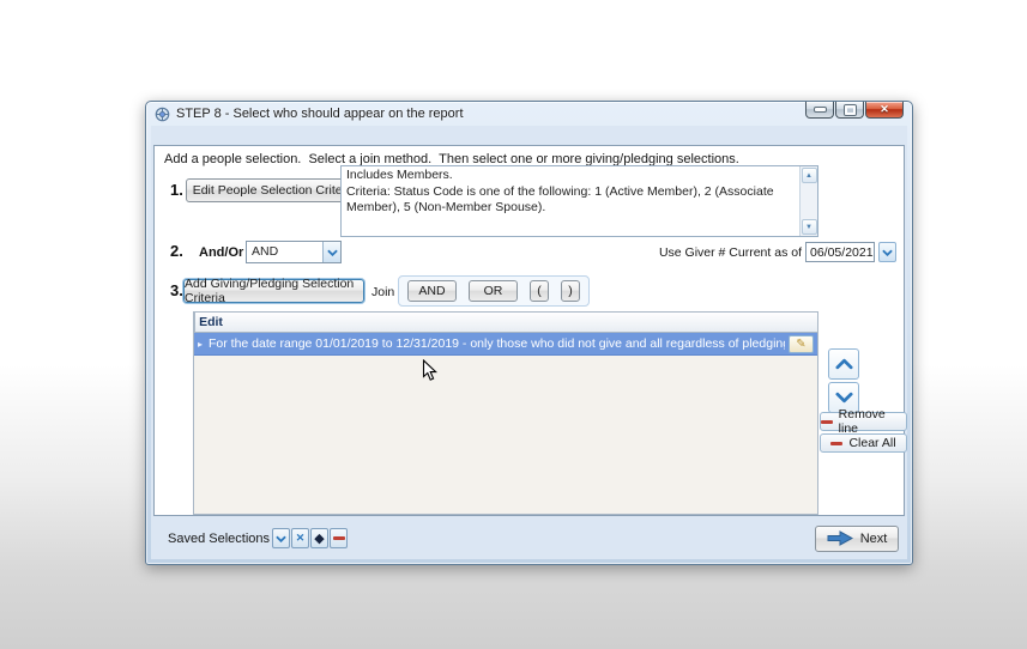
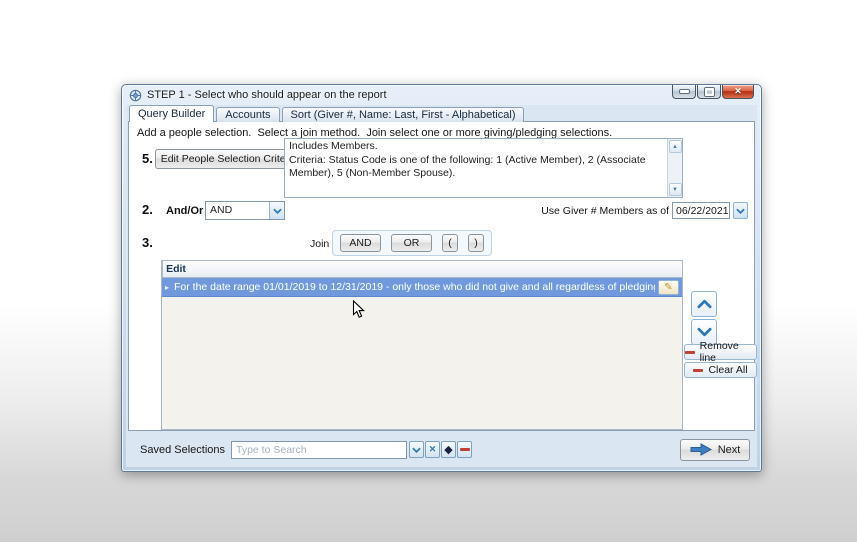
- STEP 8 - Select who should appear on the report
+ STEP 1 - Select who should appear on the report
  ✕
+ Query Builder
+ Accounts
+ Sort (Giver #, Name: Last, First - Alphabetical)
- Add a people selection. Select a join method. Then select one or more giving/pledging selections.
+ Add a people selection. Select a join method. Join select one or more giving/pledging selections.
- 1.
+ 5.
  Edit People Selection Crite
  Includes Members.
  Criteria: Status Code is one of the following: 1 (Active Member), 2 (Associate Member), 5 (Non-Member Spouse).
  2.
  And/Or
  AND
- Use Giver # Current as of
+ Use Giver # Members as of
- 06/05/2021
+ 06/22/2021
  3.
- Add Giving/Pledging Selection Criteria
  Join
  AND
  OR
  (
  )
  Edit
  ▸
  For the date range 01/01/2019 to 12/31/2019 - only those who did not give and all regardless of pledgin
  ✎
  Remove line
  Clear All
  Saved Selections
+ Type to Search
  ✕
  ◆
  Next
